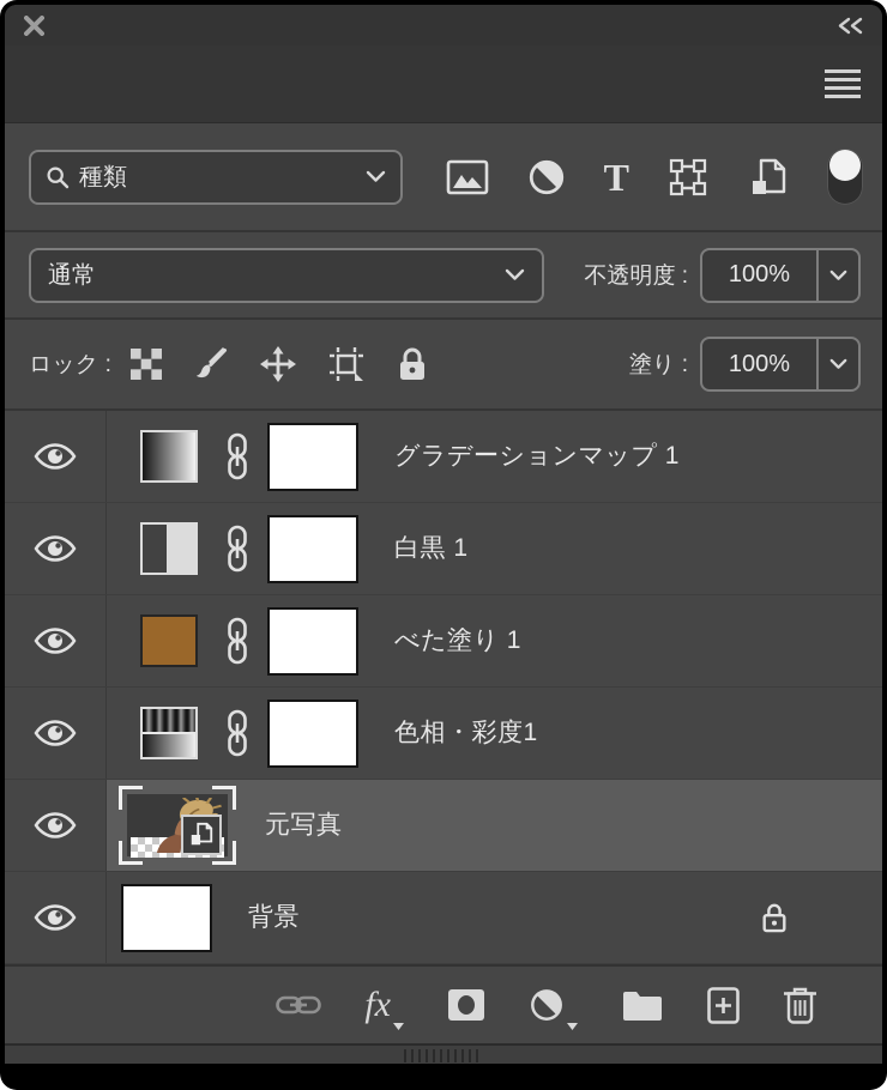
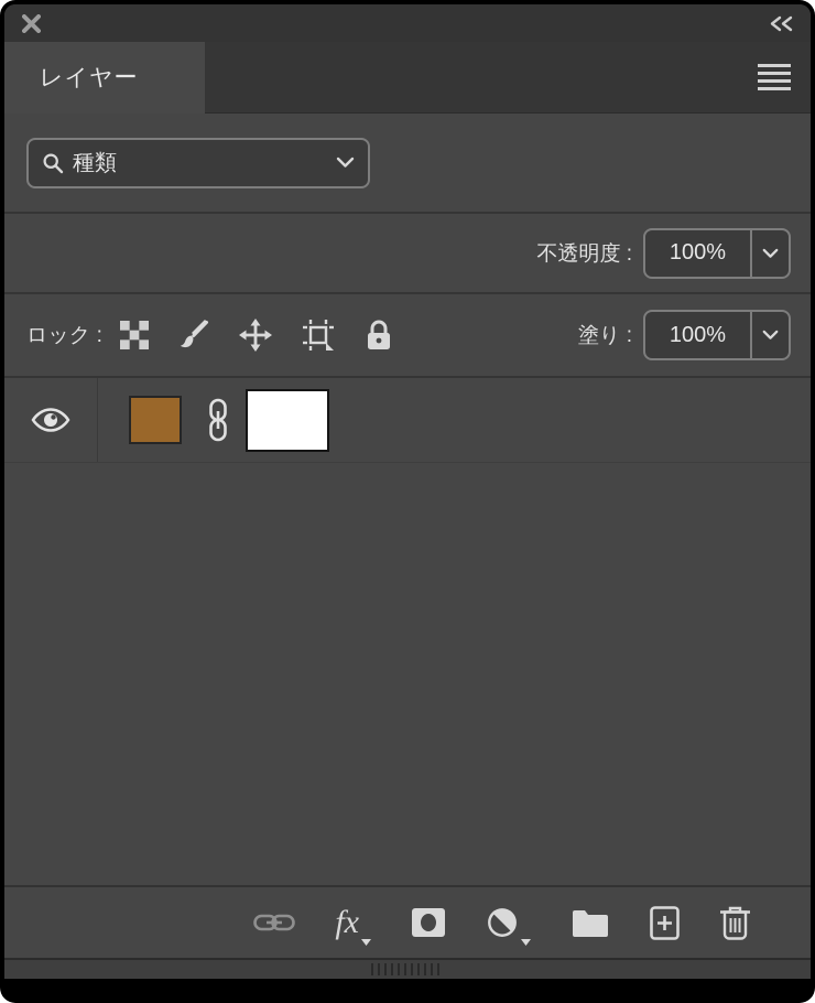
+ レイヤー
  種類
- T
- 通常
  不透明度 :
  100%
  ロック :
  塗り :
  100%
- グラデーションマップ 1
- 白黒 1
- べた塗り 1
- 色相・彩度1
- 元写真
- 背景
  fx
